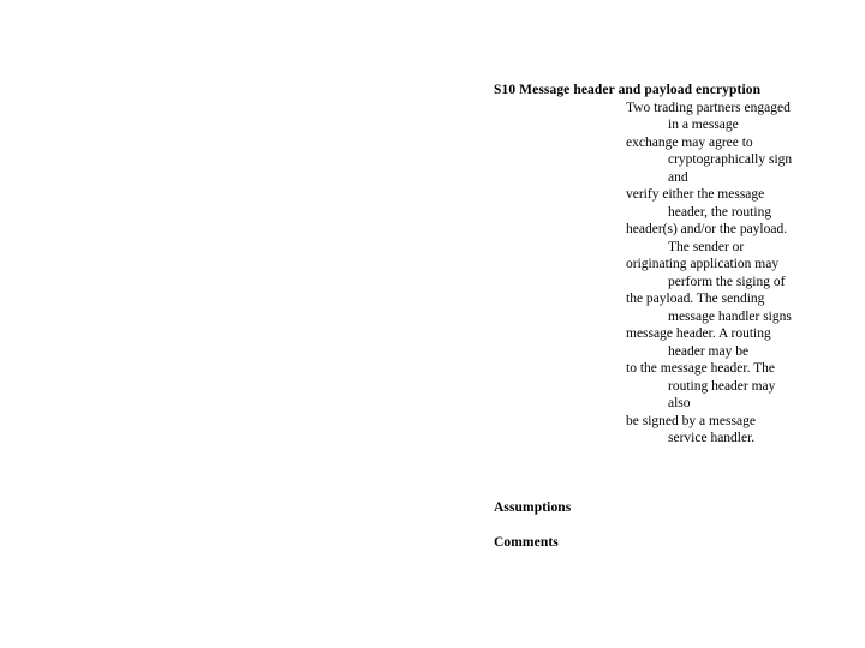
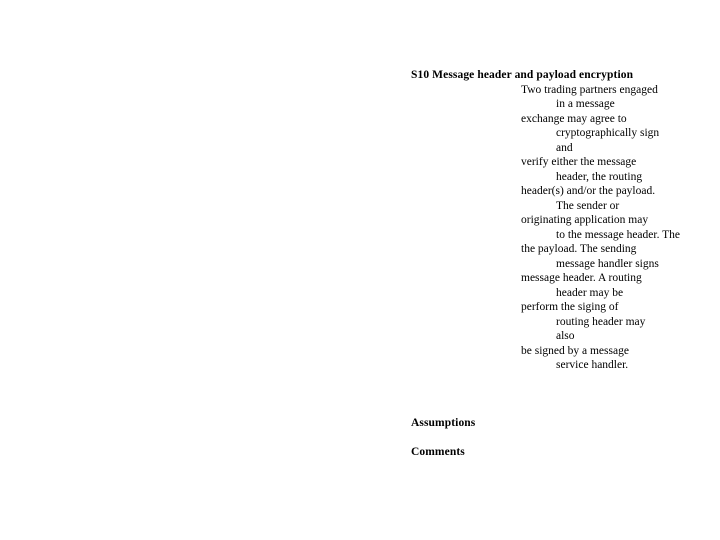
  S10 Message header and payload encryption
  Two trading partners engaged
  in a message
  exchange may agree to
  cryptographically sign
  and
  verify either the message
  header, the routing
  header(s) and/or the payload.
  The sender or
  originating application may
- perform the siging of
+ to the message header. The
  the payload. The sending
  message handler signs
  message header. A routing
  header may be
- to the message header. The
+ perform the siging of
  routing header may
  also
  be signed by a message
  service handler.
  Assumptions
  Comments
